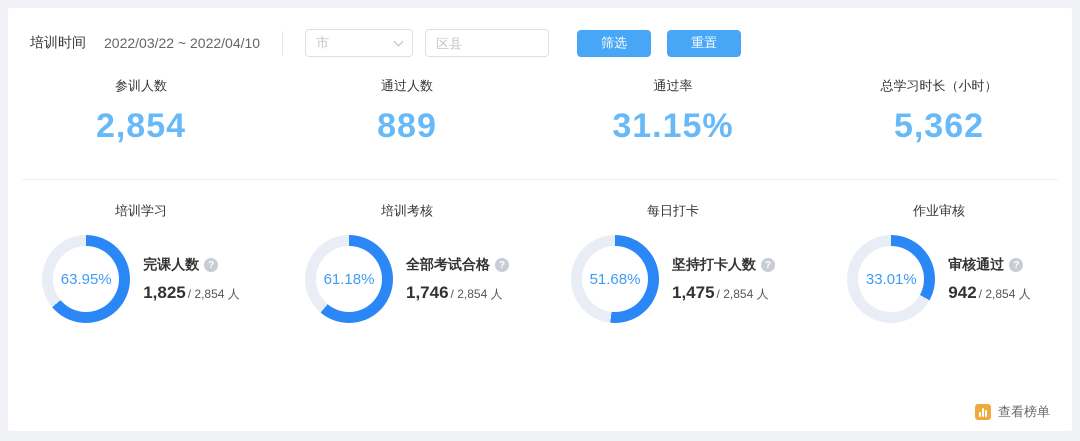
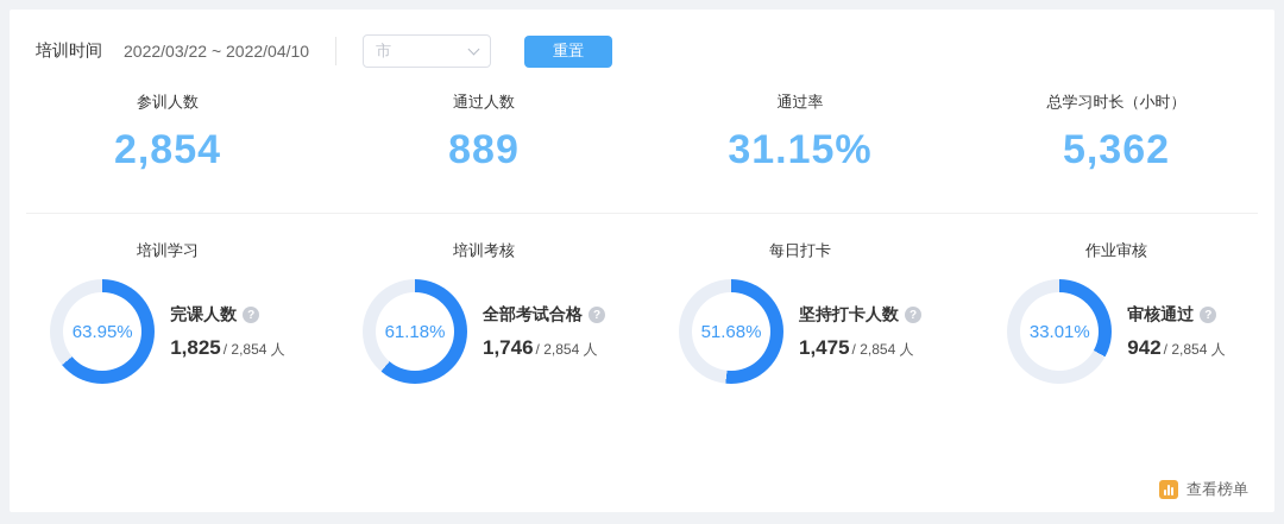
  培训时间
  2022/03/22 ~ 2022/04/10
  市
- 区县
- 筛选
  重置
  参训人数
  2,854
  通过人数
  889
  通过率
  31.15%
  总学习时长（小时）
  5,362
  培训学习
  63.95%
  完课人数
  ?
  1,825 / 2,854 人
  培训考核
  61.18%
  全部考试合格
  ?
  1,746 / 2,854 人
  每日打卡
  51.68%
  坚持打卡人数
  ?
  1,475 / 2,854 人
  作业审核
  33.01%
  审核通过
  ?
  942 / 2,854 人
  查看榜单
